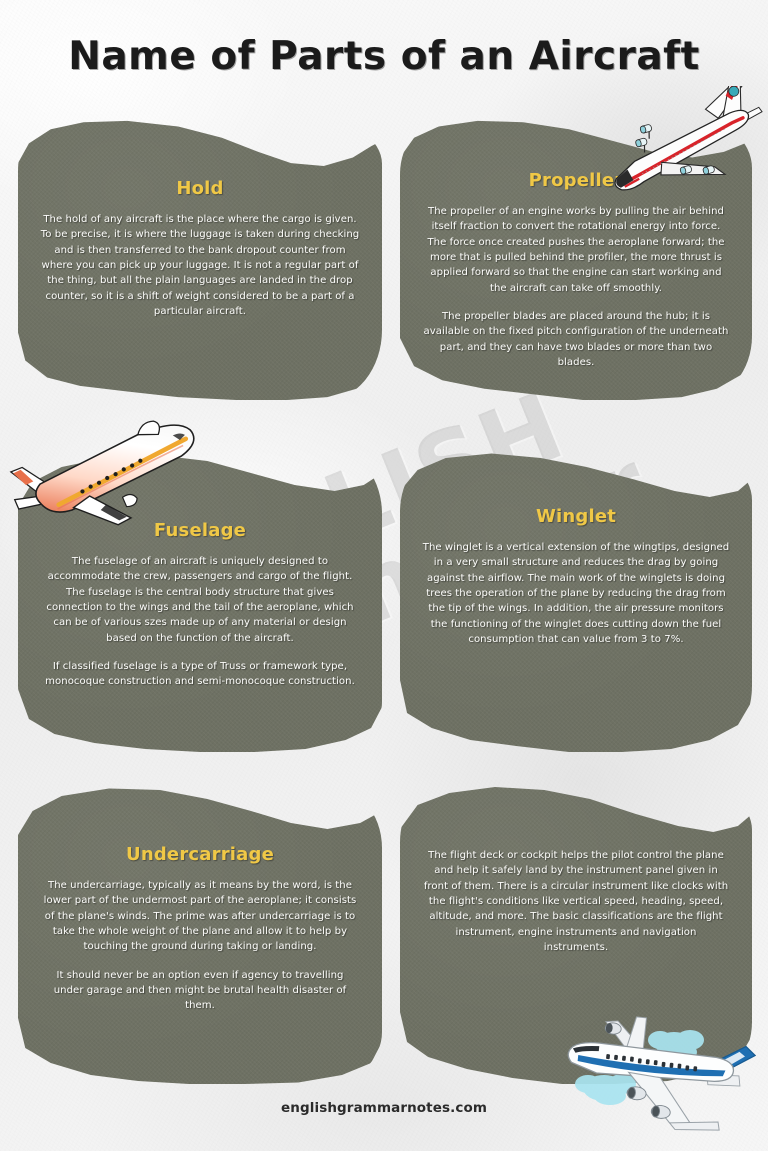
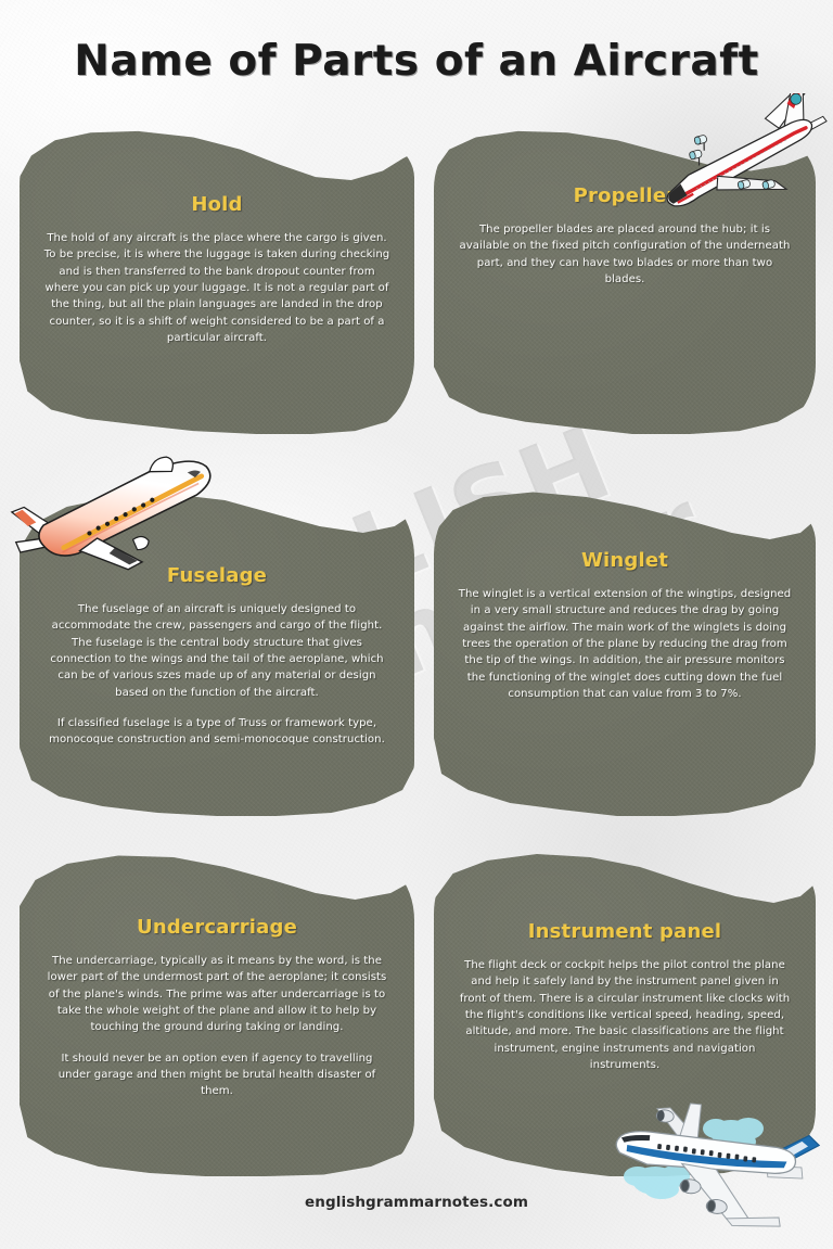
  Name of Parts of an Aircraft
  Hold
  The hold of any aircraft is the place where the cargo is given. To be precise, it is where the luggage is taken during checking and is then transferred to the bank dropout counter from where you can pick up your luggage. It is not a regular part of the thing, but all the plain languages are landed in the drop counter, so it is a shift of weight considered to be a part of a particular aircraft.
  Propelle
- The propeller of an engine works by pulling the air behind itself fraction to convert the rotational energy into force. The force once created pushes the aeroplane forward; the more that is pulled behind the profiler, the more thrust is applied forward so that the engine can start working and the aircraft can take off smoothly.
  The propeller blades are placed around the hub; it is available on the fixed pitch configuration of the underneath part, and they can have two blades or more than two blades.
  Fuselage
  The fuselage of an aircraft is uniquely designed to accommodate the crew, passengers and cargo of the flight. The fuselage is the central body structure that gives connection to the wings and the tail of the aeroplane, which can be of various szes made up of any material or design based on the function of the aircraft.
  If classified fuselage is a type of Truss or framework type, monocoque construction and semi-monocoque construction.
  Winglet
  The winglet is a vertical extension of the wingtips, designed in a very small structure and reduces the drag by going against the airflow. The main work of the winglets is doing trees the operation of the plane by reducing the drag from the tip of the wings. In addition, the air pressure monitors the functioning of the winglet does cutting down the fuel consumption that can value from 3 to 7%.
  Undercarriage
  The undercarriage, typically as it means by the word, is the lower part of the undermost part of the aeroplane; it consists of the plane's winds. The prime was after undercarriage is to take the whole weight of the plane and allow it to help by touching the ground during taking or landing.
  It should never be an option even if agency to travelling under garage and then might be brutal health disaster of them.
+ Instrument panel
  The flight deck or cockpit helps the pilot control the plane and help it safely land by the instrument panel given in front of them. There is a circular instrument like clocks with the flight's conditions like vertical speed, heading, speed, altitude, and more. The basic classifications are the flight instrument, engine instruments and navigation instruments.
  englishgrammarnotes.com
